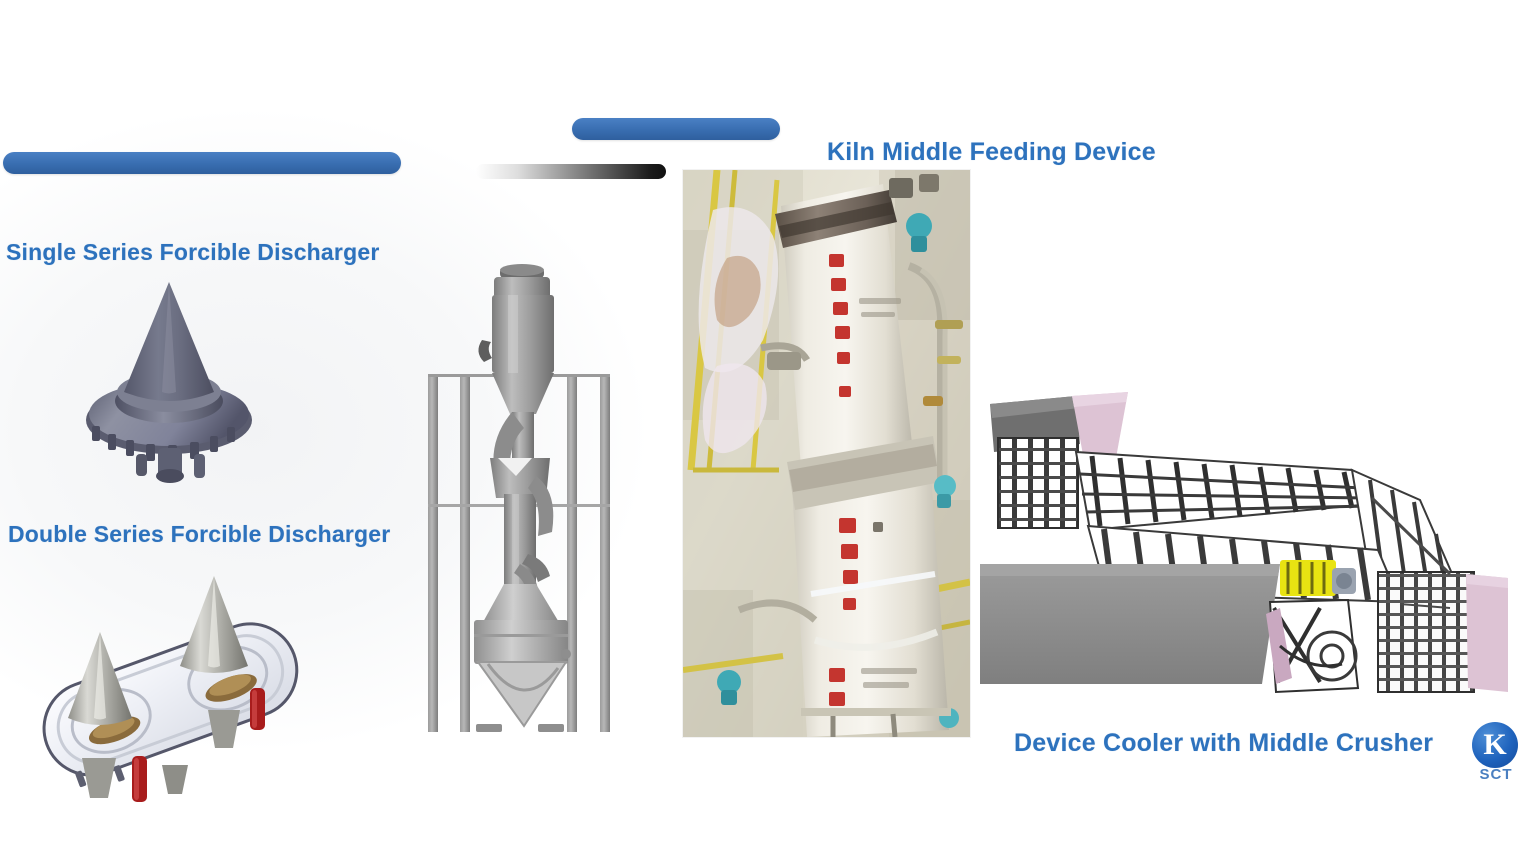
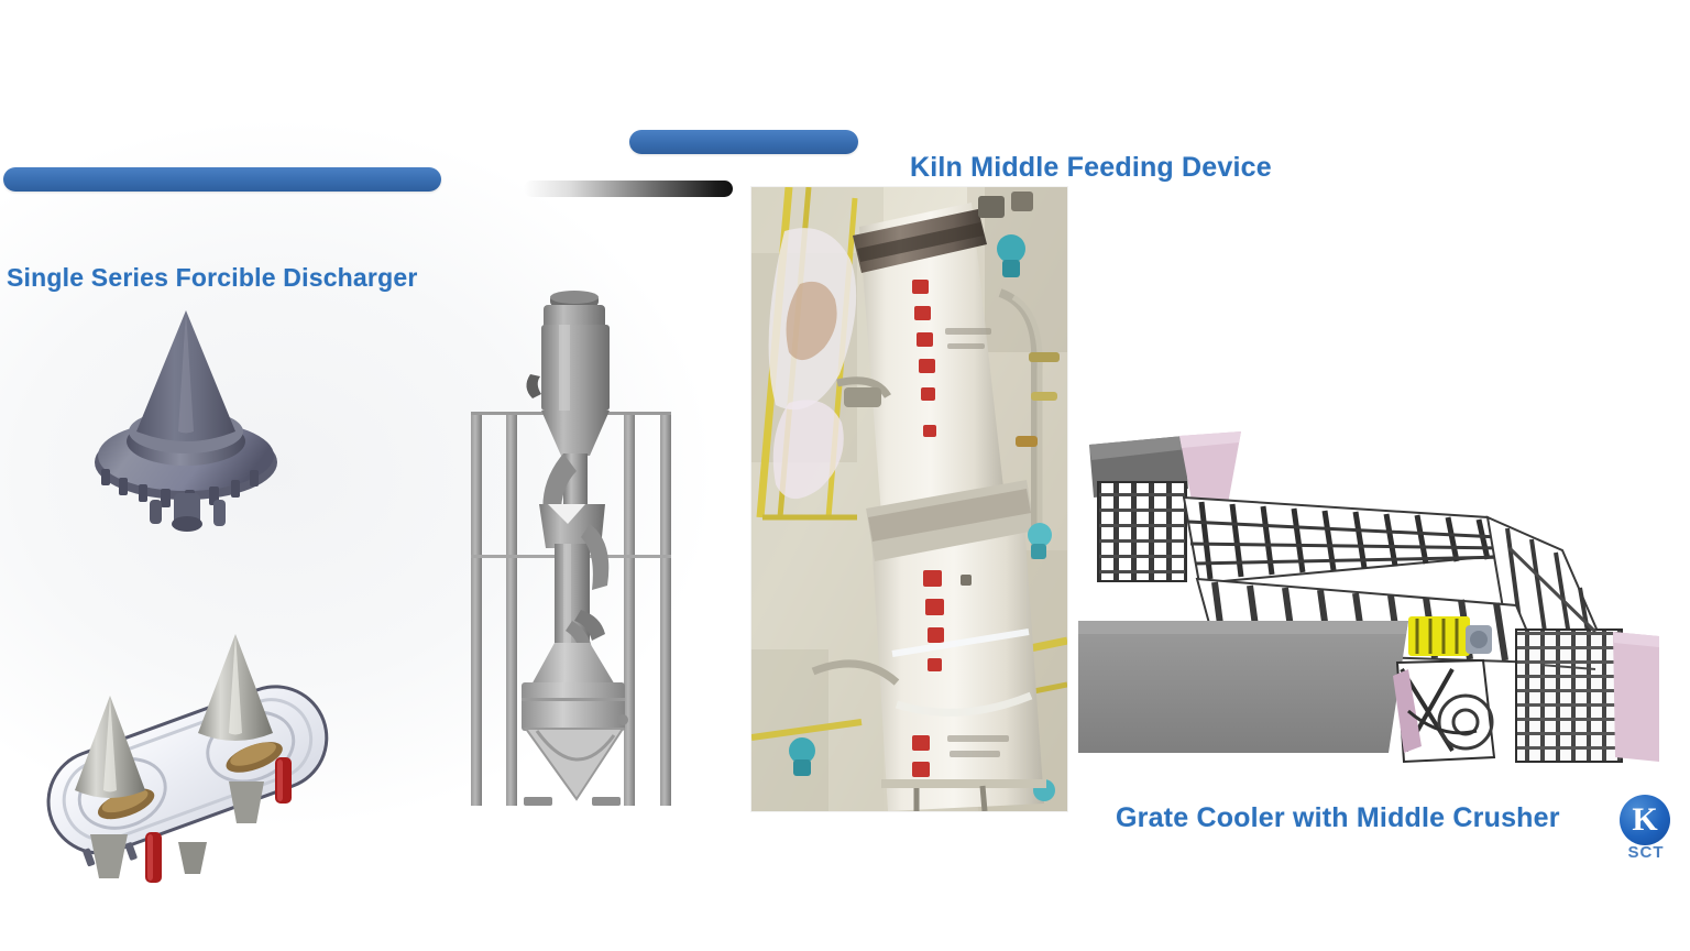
  Single Series Forcible Discharger
- Double Series Forcible Discharger
  Kiln Middle Feeding Device
- Device Cooler with Middle Crusher
+ Grate Cooler with Middle Crusher
  K
  SCT
